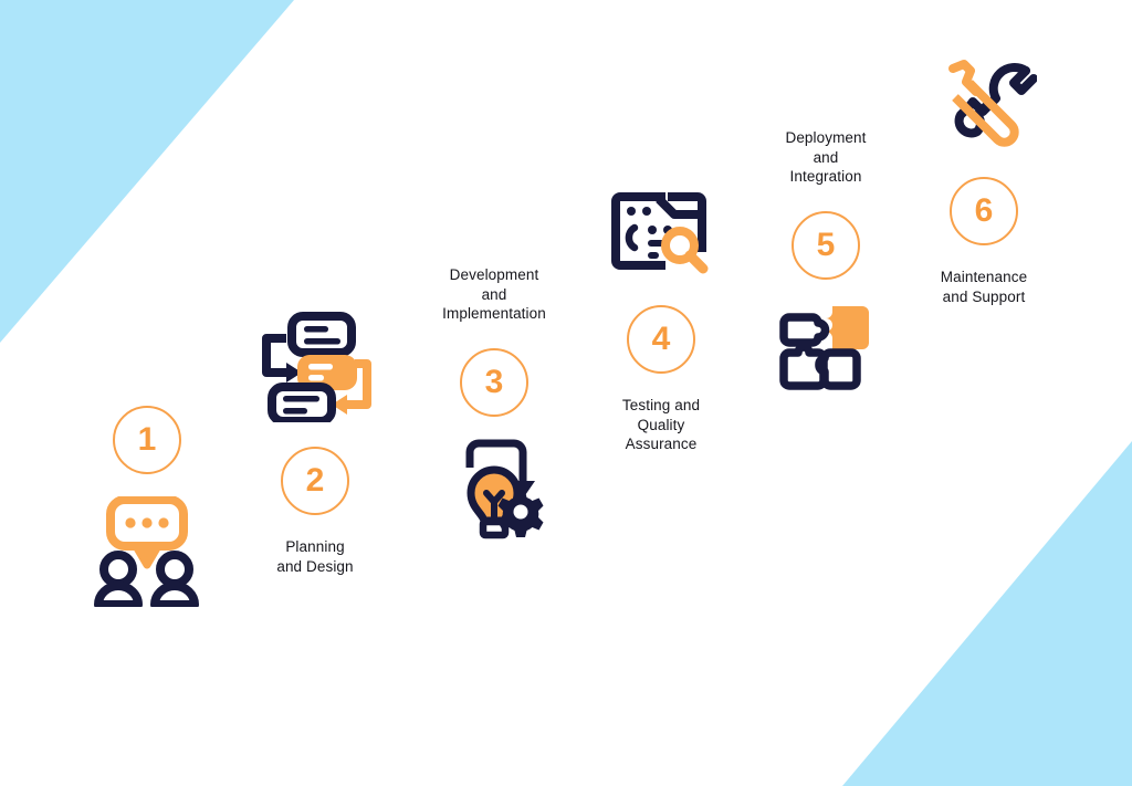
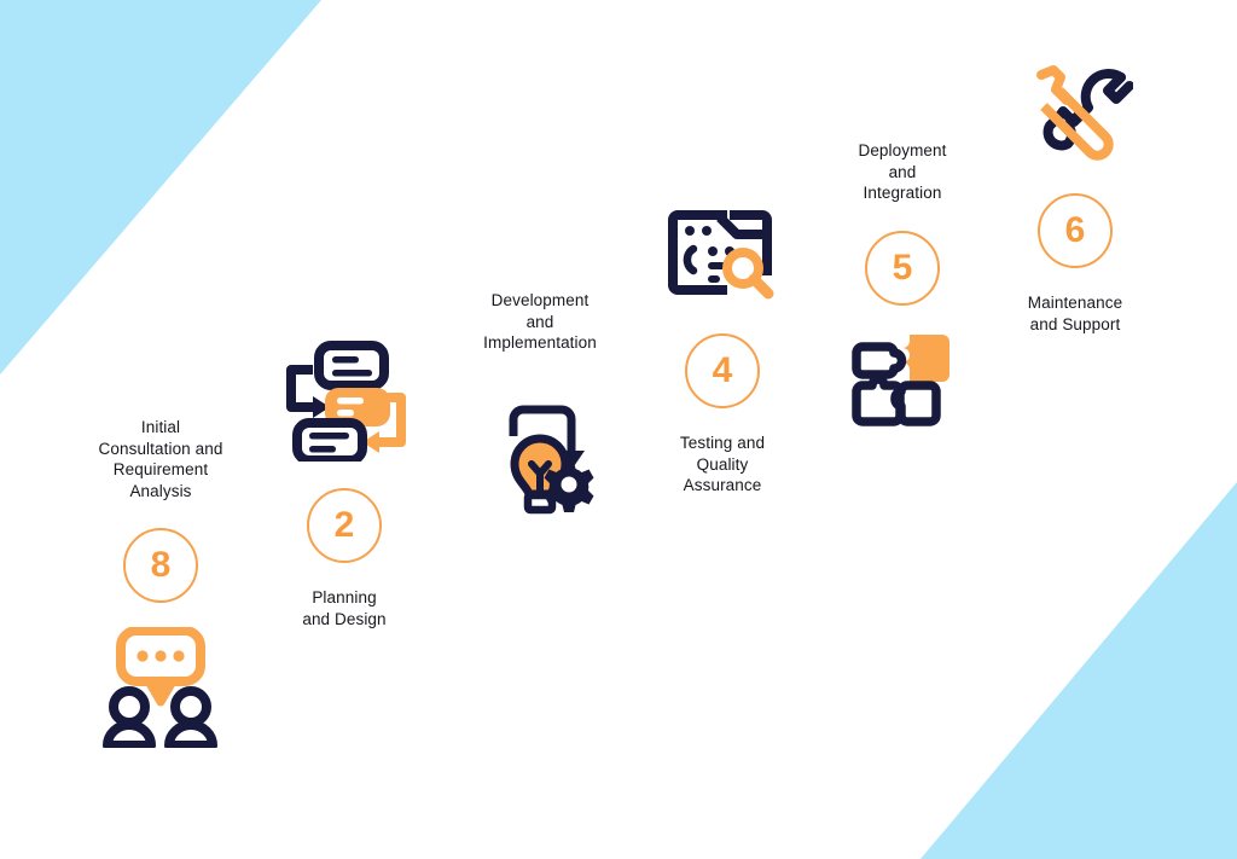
+ Initial
+ Consultation and
+ Requirement
+ Analysis
- 1
+ 8
  2
  Planning
  and Design
  Development
  and
  Implementation
- 3
  4
  Testing and
  Quality
  Assurance
  Deployment
  and
  Integration
  5
  6
  Maintenance
  and Support
